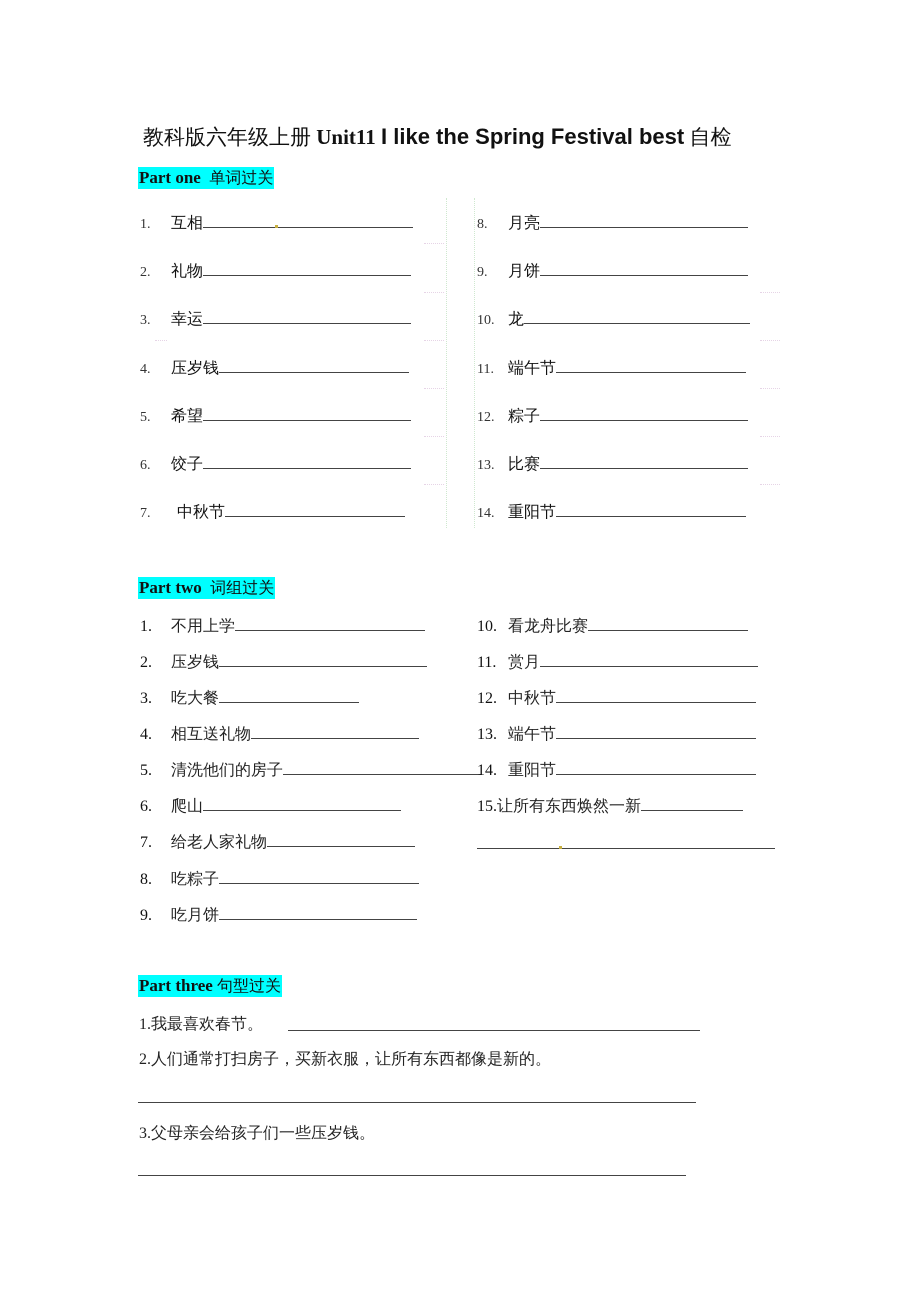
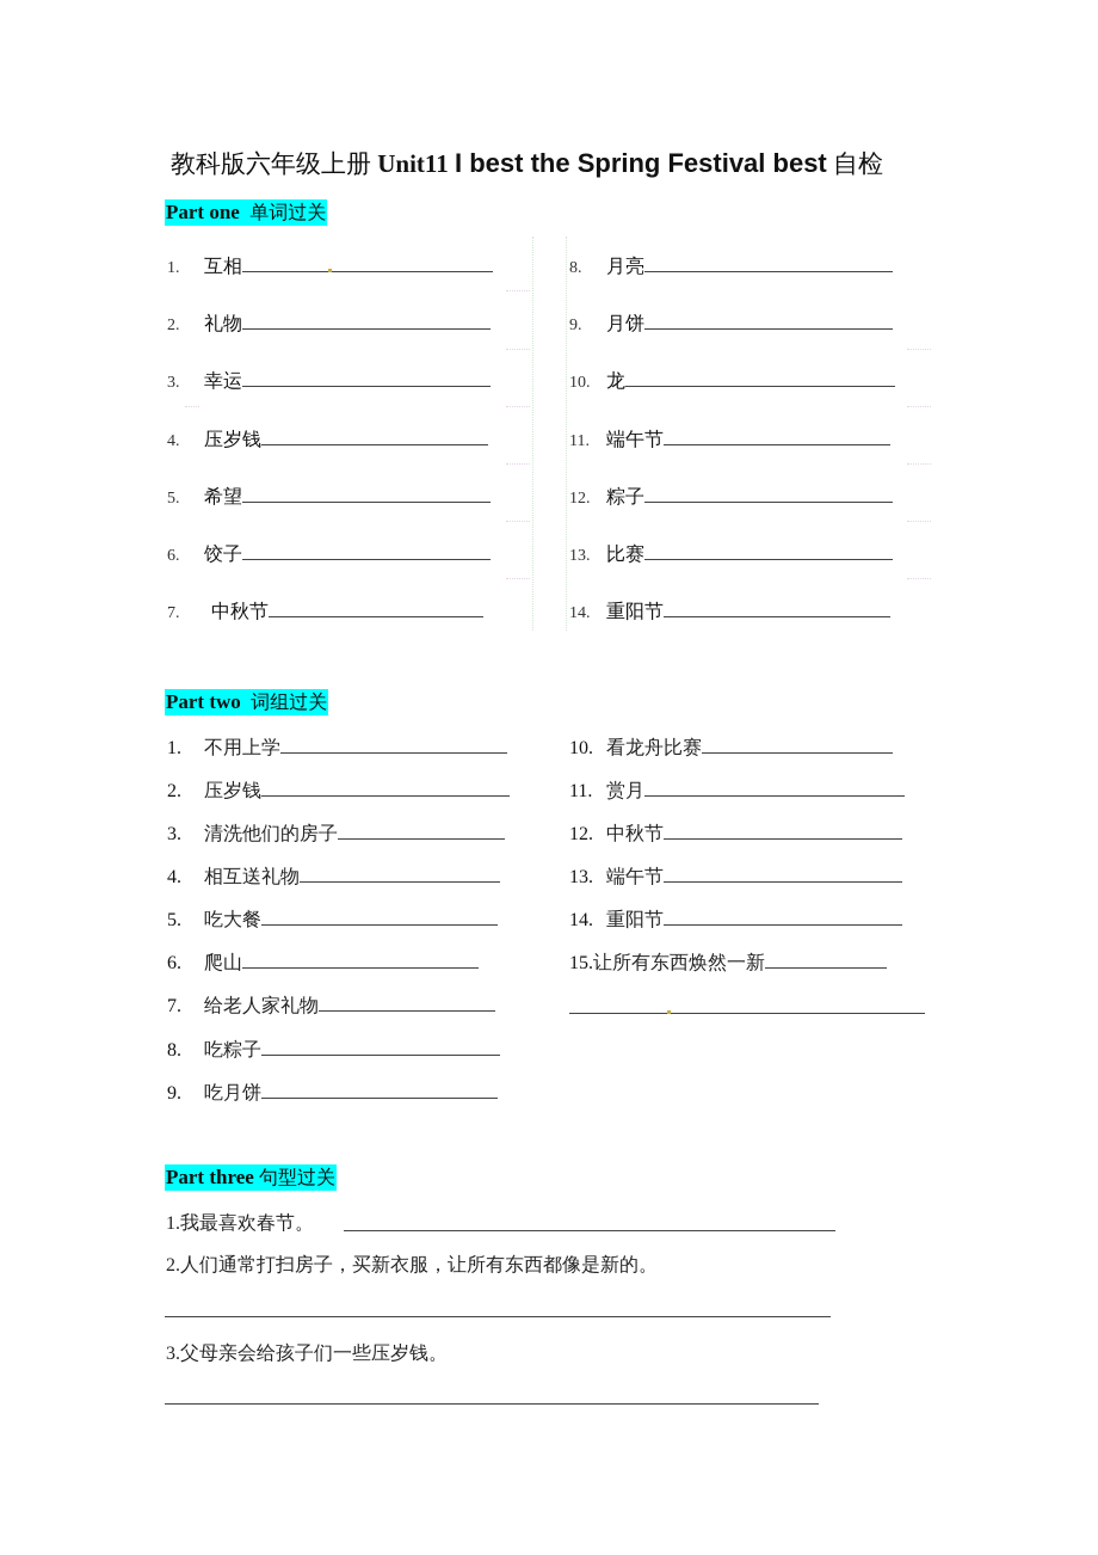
- 教科版六年级上册 Unit11 I like the Spring Festival best 自检
+ 教科版六年级上册 Unit11 I best the Spring Festival best 自检
  Part one 单词过关
  1. 互相
  2. 礼物
  3. 幸运
  4. 压岁钱
  5. 希望
  6. 饺子
  7. 中秋节
  8. 月亮
  9. 月饼
  10. 龙
  11. 端午节
  12. 粽子
  13. 比赛
  14. 重阳节
  Part two 词组过关
  1. 不用上学
  2. 压岁钱
- 3. 吃大餐
+ 3. 清洗他们的房子
  4. 相互送礼物
- 5. 清洗他们的房子
+ 5. 吃大餐
  6. 爬山
  7. 给老人家礼物
  8. 吃粽子
  9. 吃月饼
  10. 看龙舟比赛
  11. 赏月
  12. 中秋节
  13. 端午节
  14. 重阳节
  15.让所有东西焕然一新
  Part three 句型过关
  1.我最喜欢春节。
  2.人们通常打扫房子，买新衣服，让所有东西都像是新的。
  3.父母亲会给孩子们一些压岁钱。
